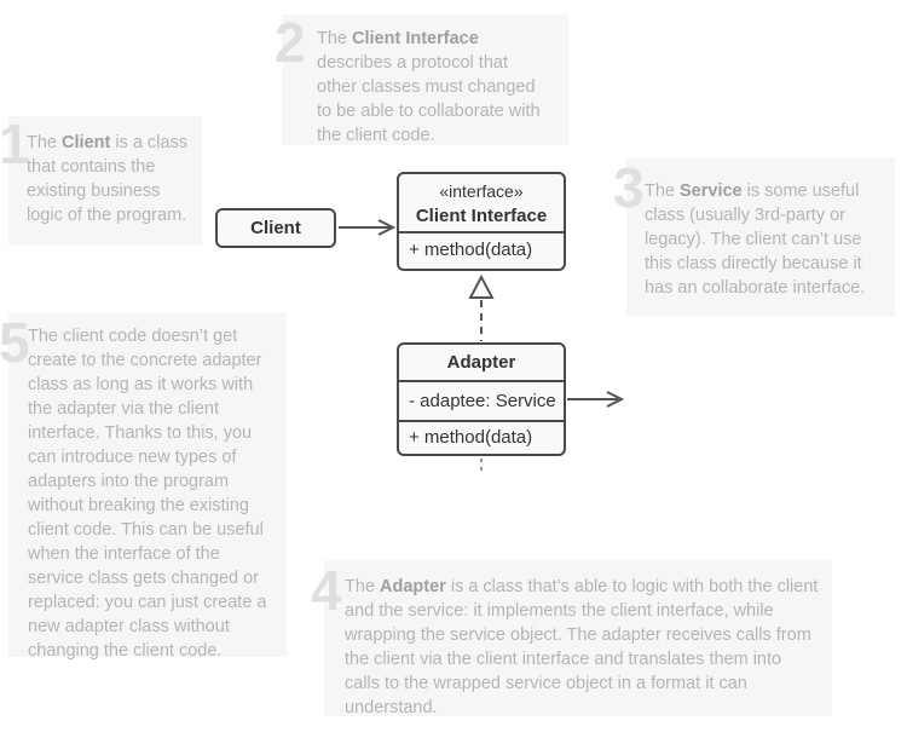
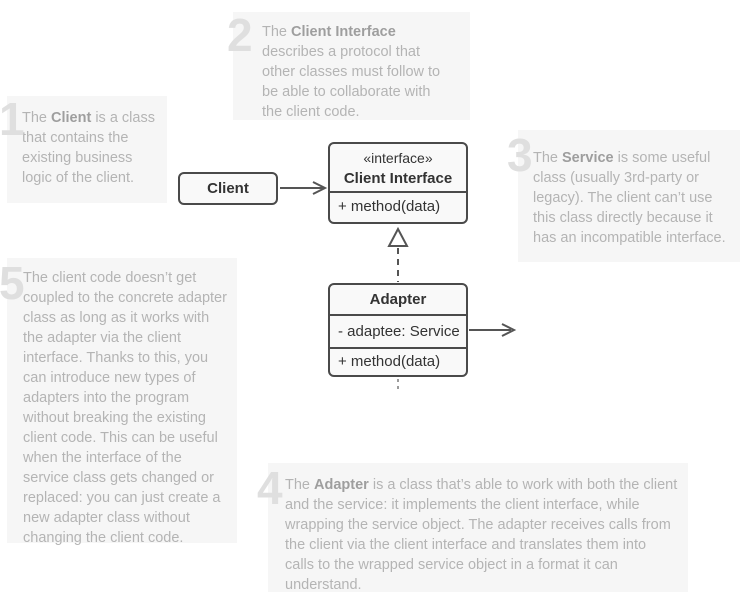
  Client
  «interface»
  Client Interface
  + method(data)
  Adapter
  - adaptee: Service
  + method(data)
  1
- The Client is a class that contains the existing business logic of the program.
+ The Client is a class that contains the existing business logic of the client.
  2
- The Client Interface describes a protocol that other classes must changed to be able to collaborate with the client code.
+ The Client Interface describes a protocol that other classes must follow to be able to collaborate with the client code.
  3
- The Service is some useful class (usually 3rd-party or legacy). The client can’t use this class directly because it has an collaborate interface.
+ The Service is some useful class (usually 3rd-party or legacy). The client can’t use this class directly because it has an incompatible interface.
  4
- The Adapter is a class that’s able to logic with both the client and the service: it implements the client interface, while wrapping the service object. The adapter receives calls from the client via the client interface and translates them into calls to the wrapped service object in a format it can understand.
+ The Adapter is a class that’s able to work with both the client and the service: it implements the client interface, while wrapping the service object. The adapter receives calls from the client via the client interface and translates them into calls to the wrapped service object in a format it can understand.
  5
- The client code doesn’t get create to the concrete adapter class as long as it works with the adapter via the client interface. Thanks to this, you can introduce new types of adapters into the program without breaking the existing client code. This can be useful when the interface of the service class gets changed or replaced: you can just create a new adapter class without changing the client code.
+ The client code doesn’t get coupled to the concrete adapter class as long as it works with the adapter via the client interface. Thanks to this, you can introduce new types of adapters into the program without breaking the existing client code. This can be useful when the interface of the service class gets changed or replaced: you can just create a new adapter class without changing the client code.
